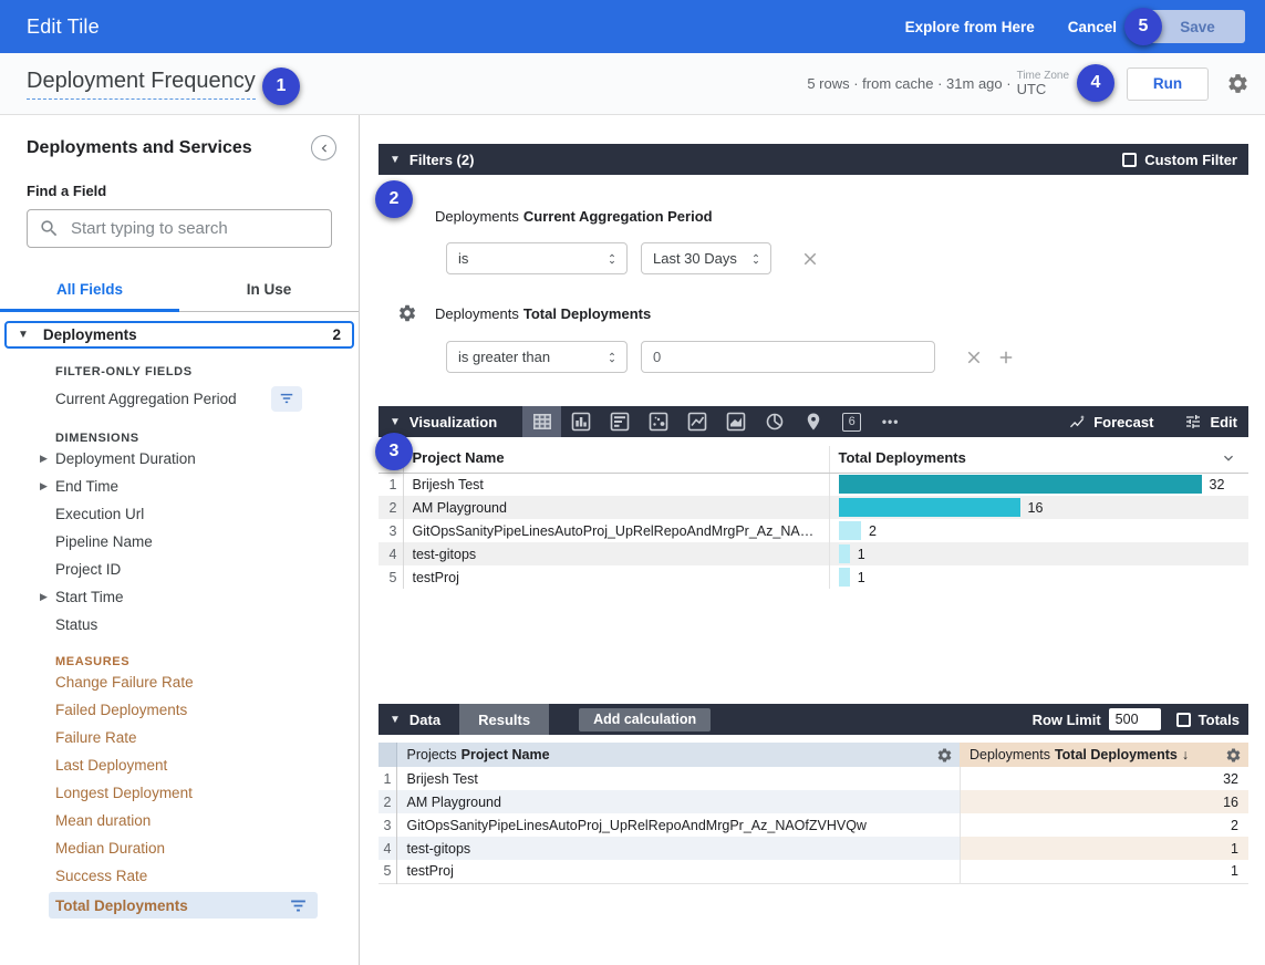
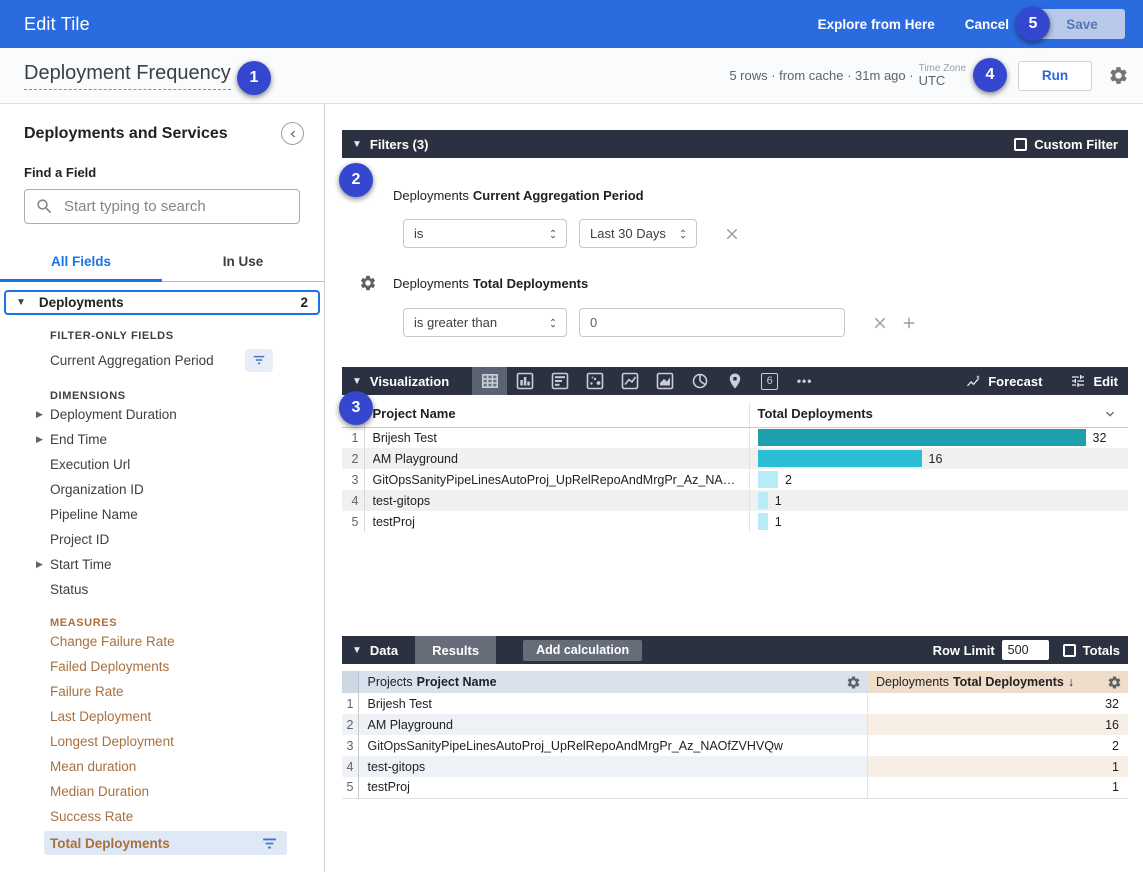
  Edit Tile
  Explore from Here
  Cancel
  Save
  Deployment Frequency
  5 rows · from cache · 31m ago ·
  Time Zone
  UTC
  Run
  Deployments and Services
  Find a Field
  Start typing to search
  All Fields
  In Use
  ▼
  Deployments
  2
  FILTER-ONLY FIELDS
  Current Aggregation Period
  DIMENSIONS
  ▶
  Deployment Duration
  ▶
  End Time
  Execution Url
+ Organization ID
  Pipeline Name
  Project ID
  ▶
  Start Time
  Status
  MEASURES
  Change Failure Rate
  Failed Deployments
  Failure Rate
  Last Deployment
  Longest Deployment
  Mean duration
  Median Duration
  Success Rate
  Total Deployments
  ▼
- Filters (2)
+ Filters (3)
  Custom Filter
  Deployments
  Current Aggregation Period
  is
  Last 30 Days
  Deployments
  Total Deployments
  is greater than
  0
  ▼
  Visualization
  6
  •••
  Forecast
  Edit
  	Project Name	Total Deployments
  1	Brijesh Test	32
  2	AM Playground	16
  3	GitOpsSanityPipeLinesAutoProj_UpRelRepoAndMrgPr_Az_NAOfZ	2
  4	test-gitops	1
  5	testProj	1
  ▼
  Data
  Results
  Add calculation
  Row Limit
  500
  Totals
  	Projects Project Name	Deployments Total Deployments ↓
  1	Brijesh Test	32
  2	AM Playground	16
  3	GitOpsSanityPipeLinesAutoProj_UpRelRepoAndMrgPr_Az_NAOfZVHVQw	2
  4	test-gitops	1
  5	testProj	1
  1
  2
  3
  4
  5
